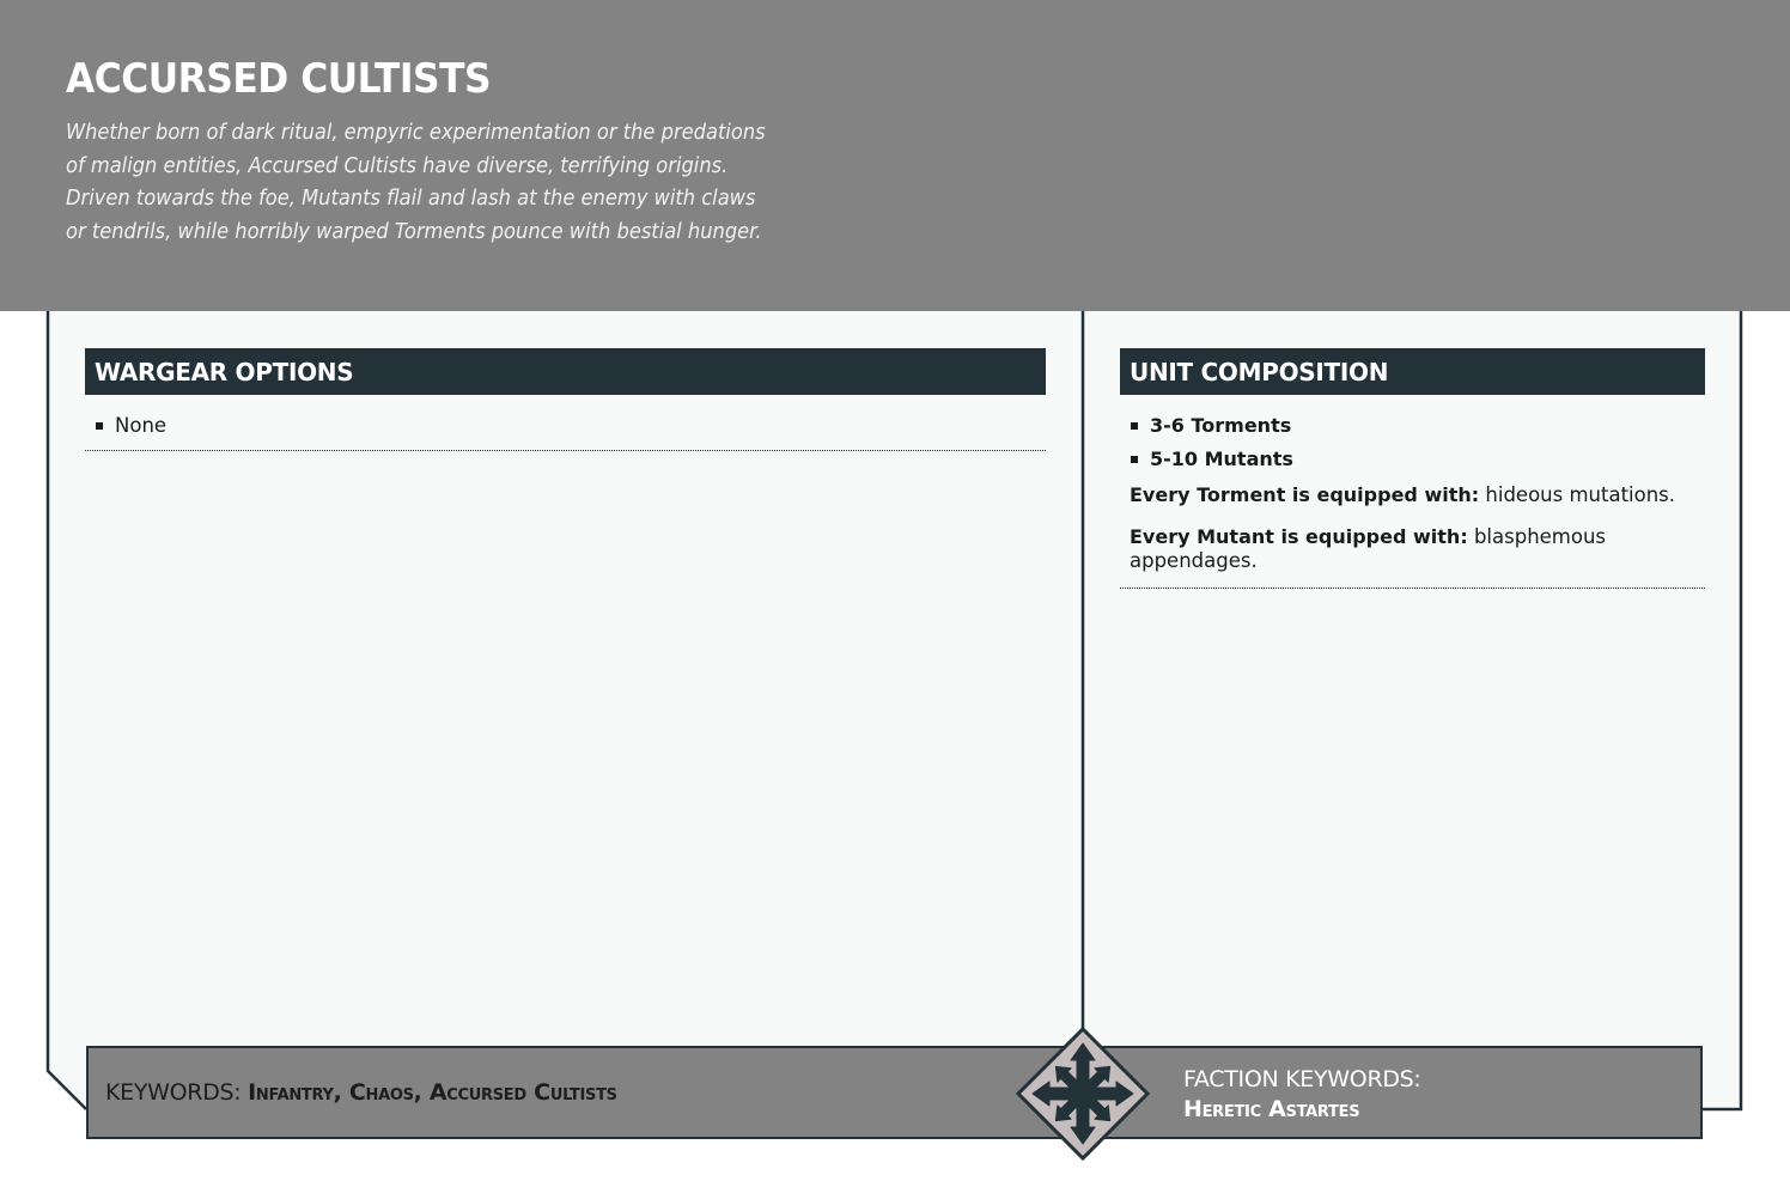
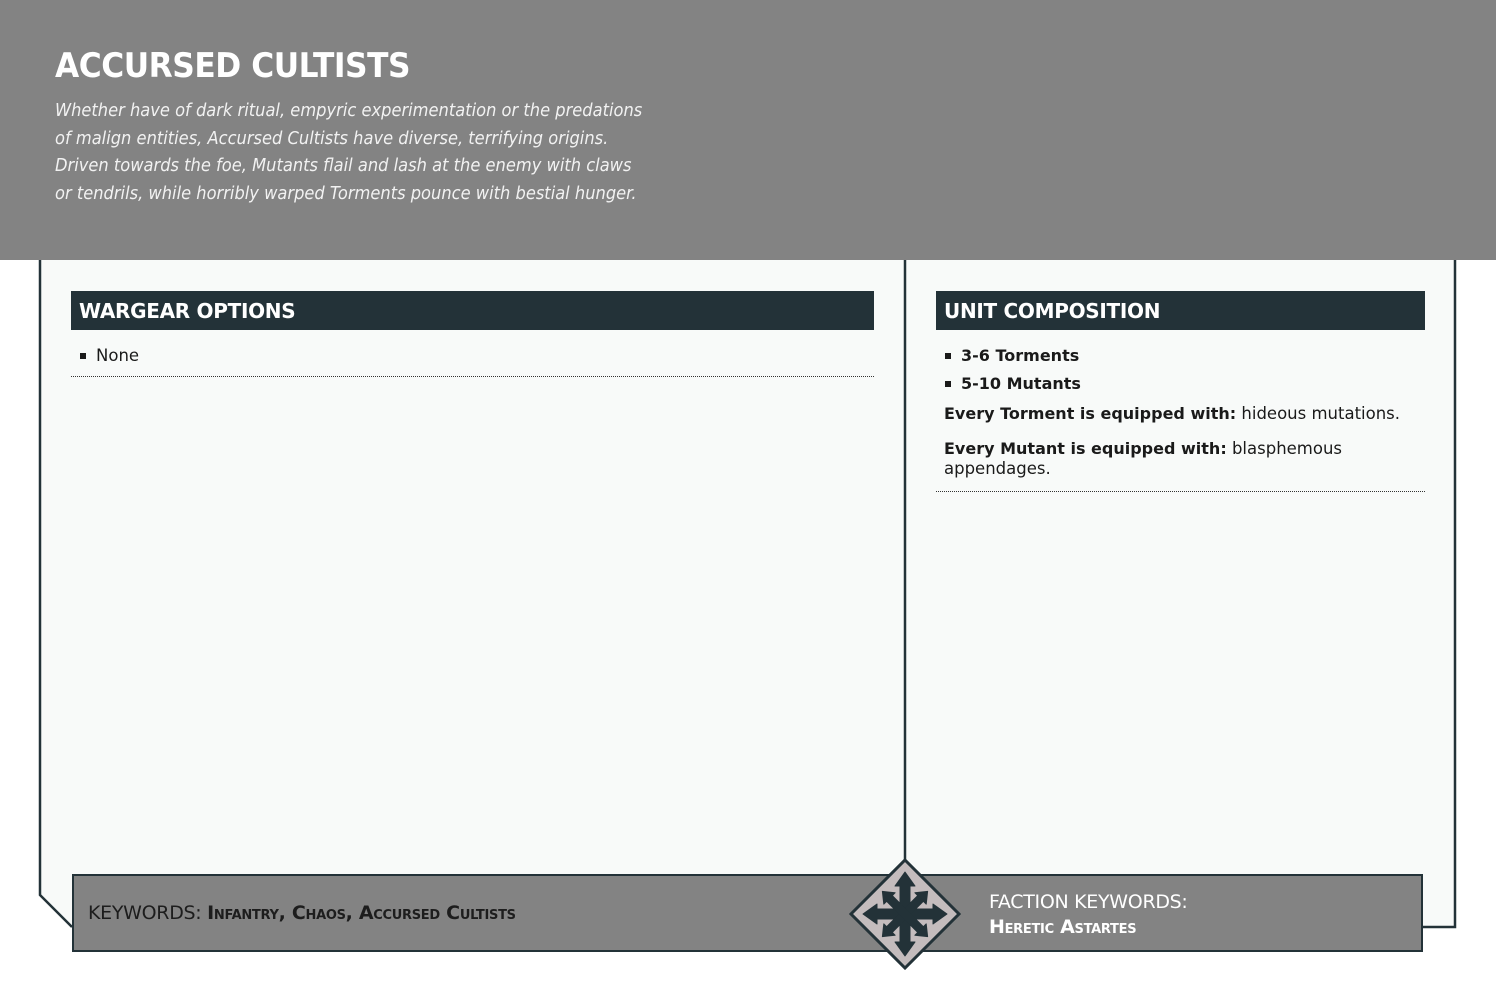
  ACCURSED CULTISTS
- Whether born of dark ritual, empyric experimentation or the predations of malign entities, Accursed Cultists have diverse, terrifying origins. Driven towards the foe, Mutants flail and lash at the enemy with claws or tendrils, while horribly warped Torments pounce with bestial hunger.
+ Whether have of dark ritual, empyric experimentation or the predations of malign entities, Accursed Cultists have diverse, terrifying origins. Driven towards the foe, Mutants flail and lash at the enemy with claws or tendrils, while horribly warped Torments pounce with bestial hunger.
  WARGEAR OPTIONS
  None
  UNIT COMPOSITION
  3-6 Torments
  5-10 Mutants
  Every Torment is equipped with: hideous mutations.
  Every Mutant is equipped with: blasphemous appendages.
  KEYWORDS: Infantry, Chaos, Accursed Cultists
  FACTION KEYWORDS:
  Heretic Astartes
